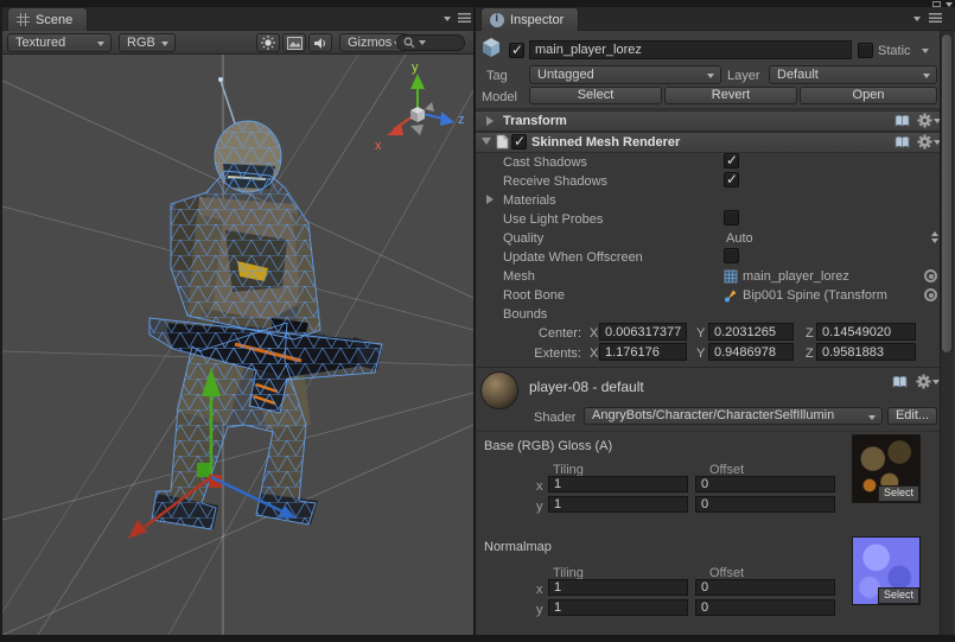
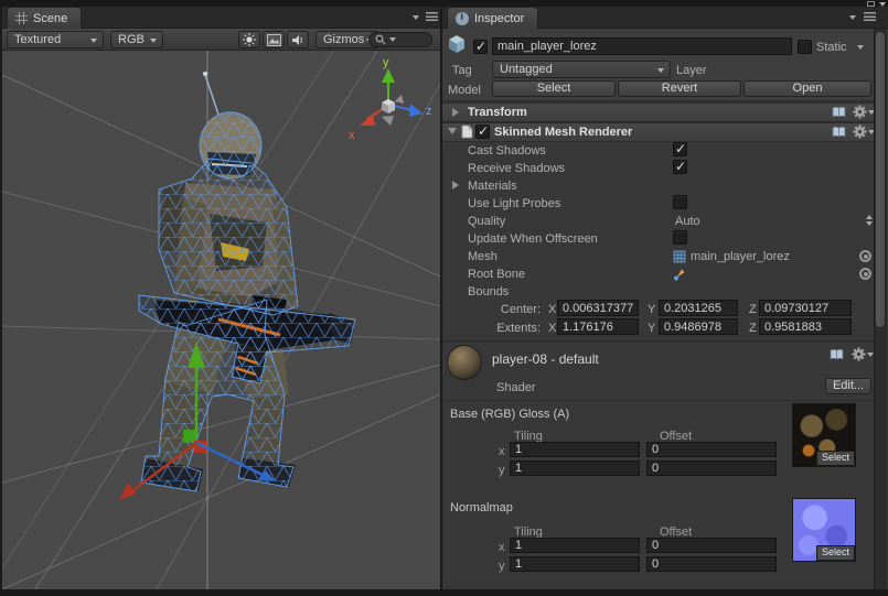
  Scene
  Inspector
  Textured
  RGB
  Gizmos
  y
  x
  z
  main_player_lorez
  Static
  Tag
  Untagged
  Layer
- Default
  Model
  Select
  Revert
  Open
  Transform
  Skinned Mesh Renderer
  Cast Shadows
  Receive Shadows
  Materials
  Use Light Probes
  Quality
  Auto
  Update When Offscreen
  Mesh
  main_player_lorez
  Root Bone
- Bip001 Spine (Transform
  Bounds
  Center:
  X
  0.006317377
  Y
  0.2031265
  Z
- 0.14549020
+ 0.09730127
  Extents:
  X
  1.176176
  Y
  0.9486978
  Z
  0.9581883
  player-08 - default
  Shader
- AngryBots/Character/CharacterSelfIllumin
  Edit...
  Base (RGB) Gloss (A)
  Tiling
  Offset
  x
  1
  0
  y
  1
  0
  Select
  Normalmap
  Tiling
  Offset
  x
  1
  0
  y
  1
  0
  Select
